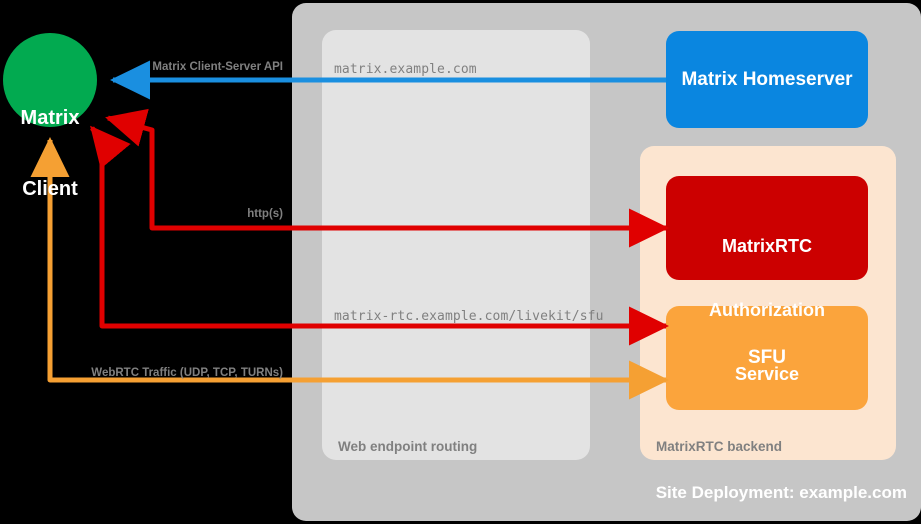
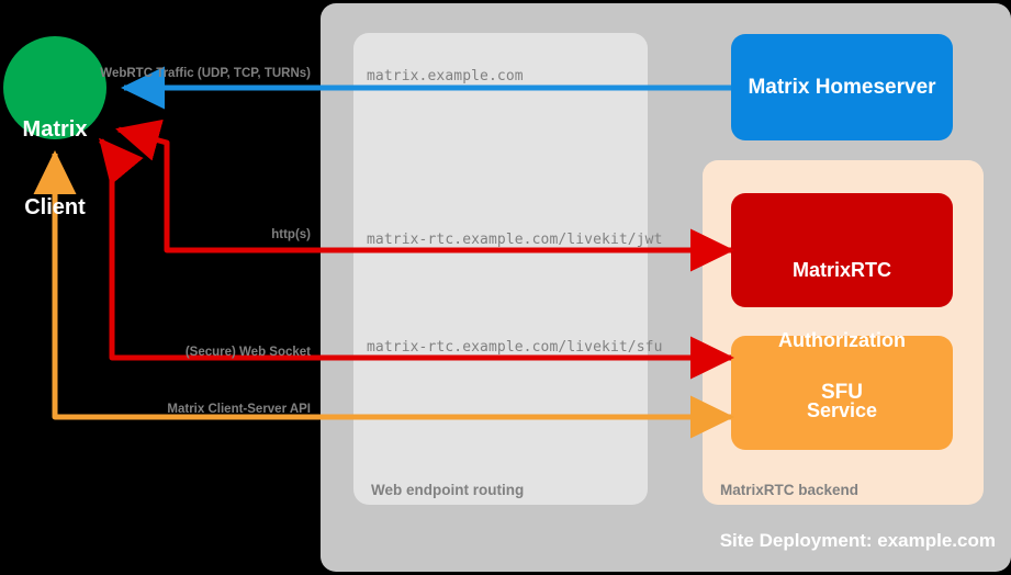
  Matrix
  Client
  Matrix Homeserver
  MatrixRTC
  Authorization
  Service
  SFU
  Web endpoint routing
  MatrixRTC backend
  Site Deployment: example.com
  matrix.example.com
+ matrix-rtc.example.com/livekit/jwt
  matrix-rtc.example.com/livekit/sfu
- Matrix Client-Server API
+ WebRTC Traffic (UDP, TCP, TURNs)
  http(s)
+ (Secure) Web Socket
- WebRTC Traffic (UDP, TCP, TURNs)
+ Matrix Client-Server API
